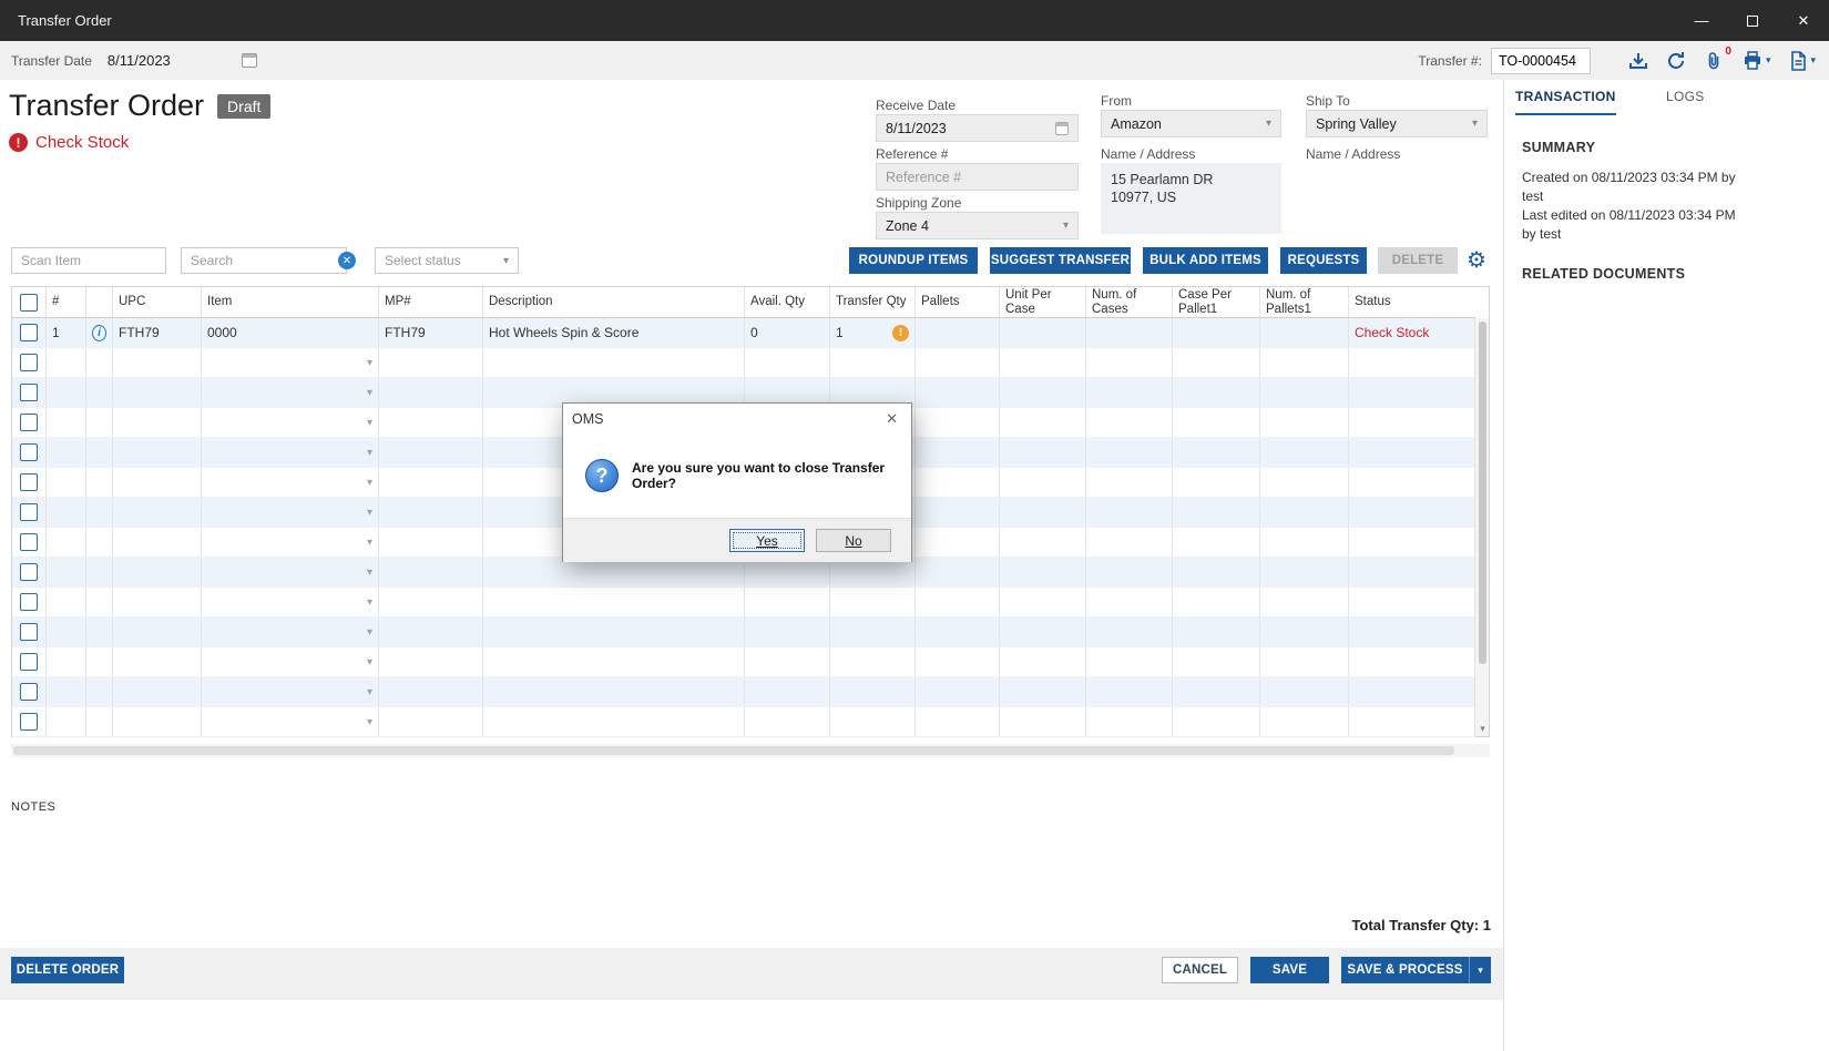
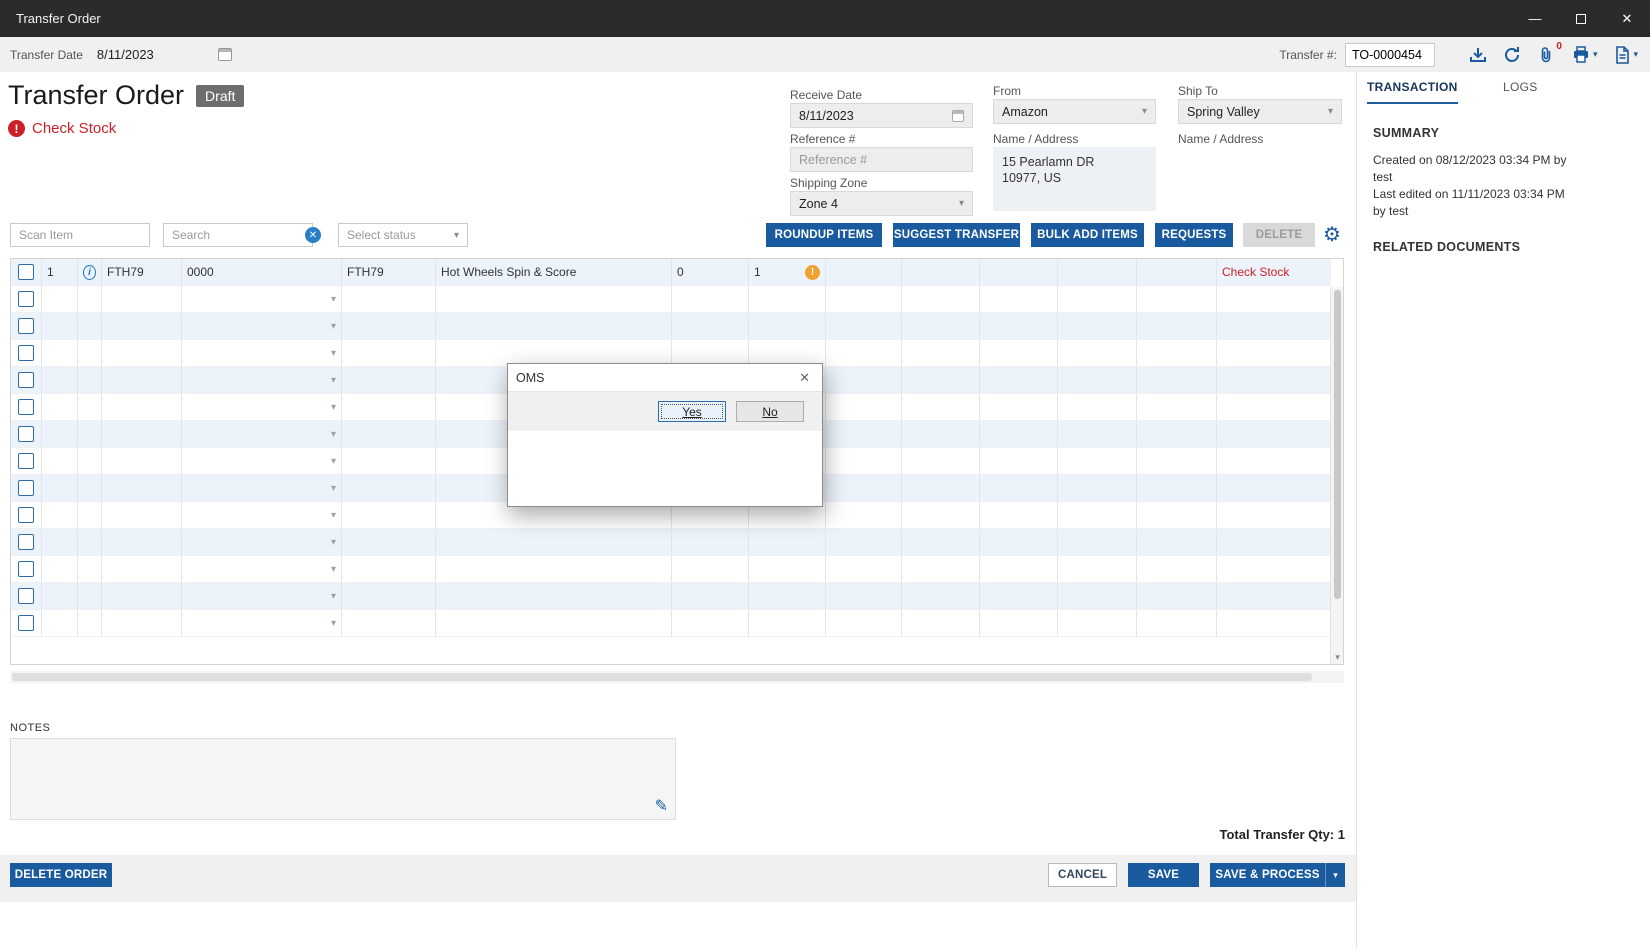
  Transfer Order
  —
  ✕
  Transfer Date
  8/11/2023
  Transfer #:
  TO-0000454
  0
  ▾
  ▾
  Transfer Order
  Draft
  !
  Check Stock
  Receive Date
  8/11/2023
  Reference #
  Reference #
  Shipping Zone
  Zone 4
  ▾
  From
  Amazon
  ▾
  Name / Address
  15 Pearlamn DR
  10977, US
  Ship To
  Spring Valley
  ▾
  Name / Address
  Scan Item
  Search
  ✕
  Select status
  ▾
  ROUNDUP ITEMS
  SUGGEST TRANSFER
  BULK ADD ITEMS
  REQUESTS
  DELETE
  ⚙
- #
- UPC
- Item
- MP#
- Description
- Avail. Qty
- Transfer Qty
- Pallets
- Unit Per Case
- Num. of Cases
- Case Per Pallet1
- Num. of Pallets1
- Status
  1
  i
  FTH79
  0000
  FTH79
  Hot Wheels Spin & Score
  0
  1
  !
  Check Stock
  ▾
  ▾
  ▾
  ▾
  ▾
  ▾
  ▾
  ▾
  ▾
  ▾
  ▾
  ▾
  ▾
  ▾
  NOTES
+ ✎
  Total Transfer Qty: 1
  DELETE ORDER
  CANCEL
  SAVE
  SAVE & PROCESS
  ▾
  TRANSACTION
  LOGS
  SUMMARY
- Created on 08/11/2023 03:34 PM by test
+ Created on 08/12/2023 03:34 PM by test
- Last edited on 08/11/2023 03:34 PM by test
+ Last edited on 11/11/2023 03:34 PM by test
  RELATED DOCUMENTS
  OMS
  ✕
- ?
- Are you sure you want to close Transfer Order?
  Yes
  No
